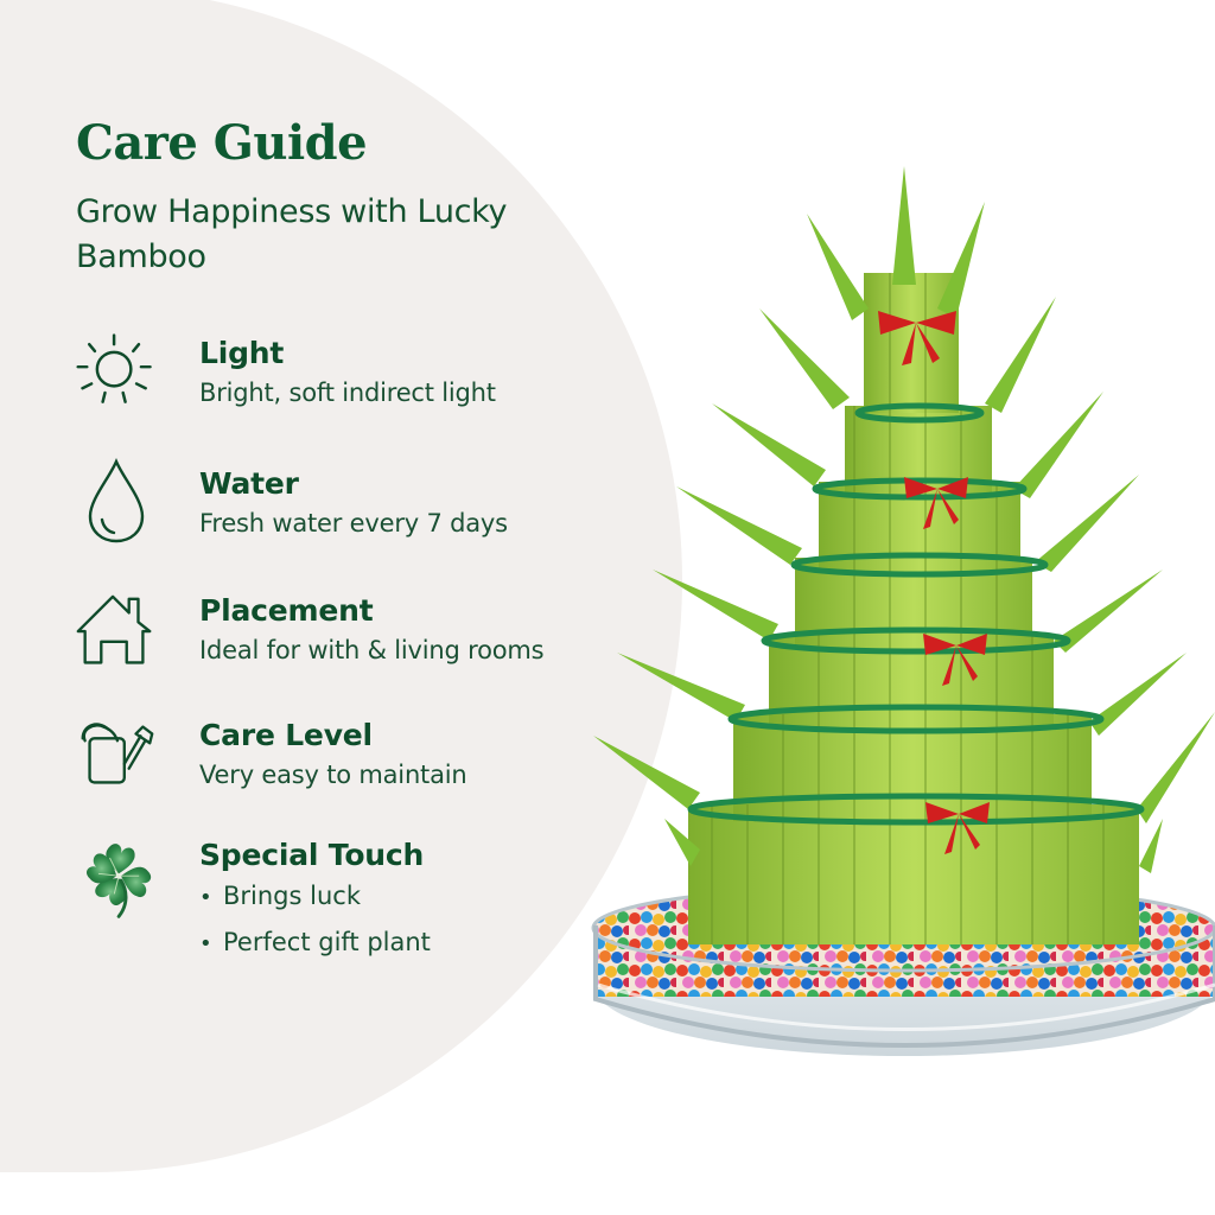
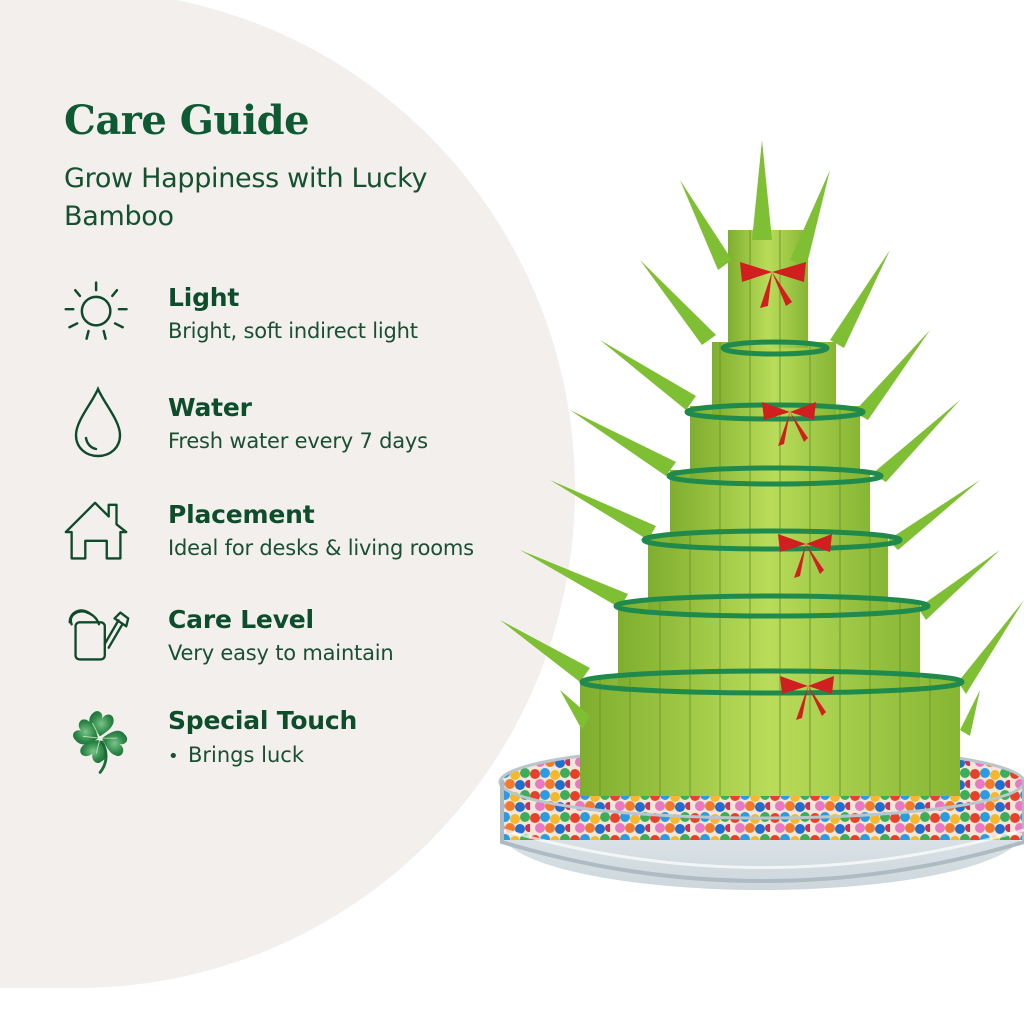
  Care Guide
  Grow Happiness with Lucky Bamboo
  Light
  Bright, soft indirect light
  Water
  Fresh water every 7 days
  Placement
- Ideal for with & living rooms
+ Ideal for desks & living rooms
  Care Level
  Very easy to maintain
  Special Touch
  Brings luck
- Perfect gift plant
